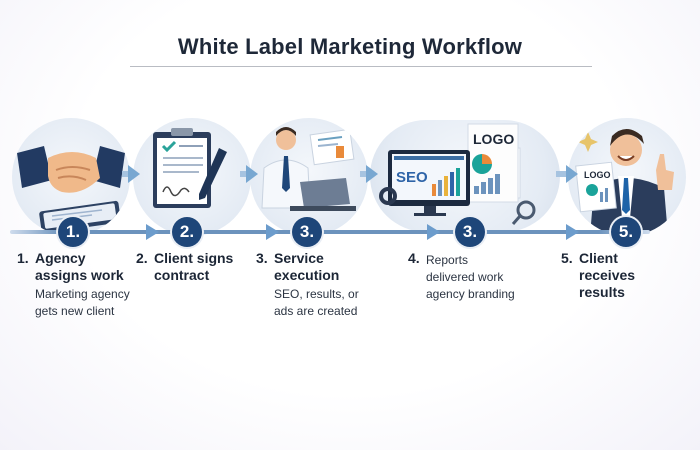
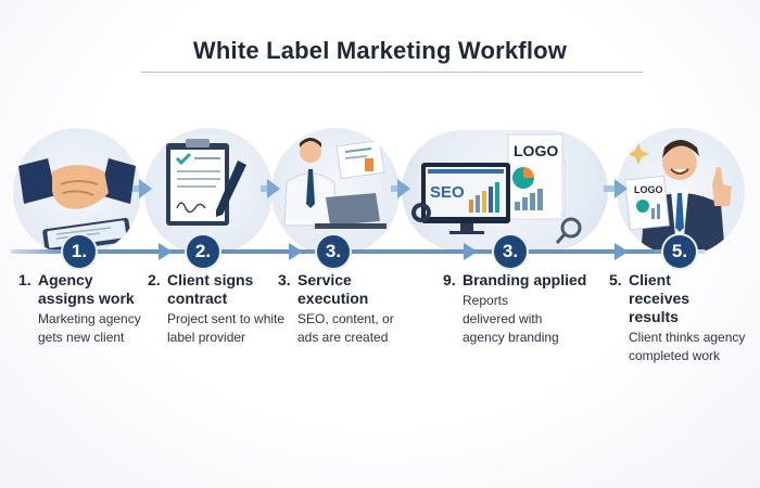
  White Label Marketing Workflow
  LOGO
  SEO
  LOGO
  1.
  2.
  3.
  3.
  5.
  1.
  Agency assigns work
  Marketing agency gets new client
  2.
  Client signs contract
+ Project sent to white label provider
  3.
  Service execution
- SEO, results, or ads are created
+ SEO, content, or ads are created
- 4.
+ 9.
+ Branding applied
- Reports delivered work agency branding
+ Reports delivered with agency branding
  5.
  Client receives results
+ Client thinks agency completed work
